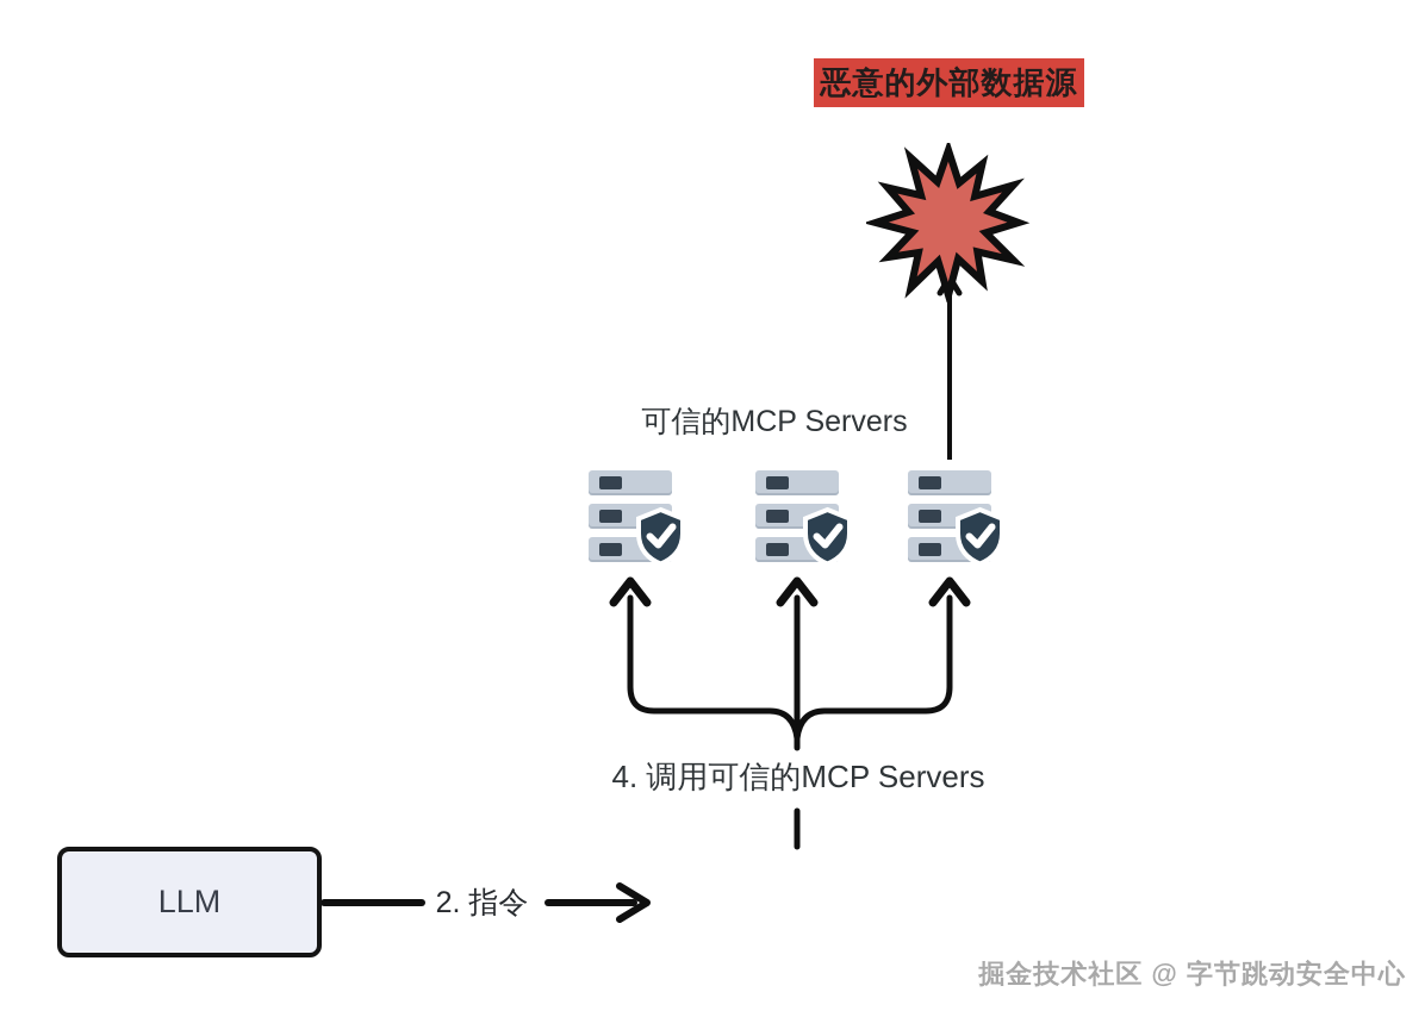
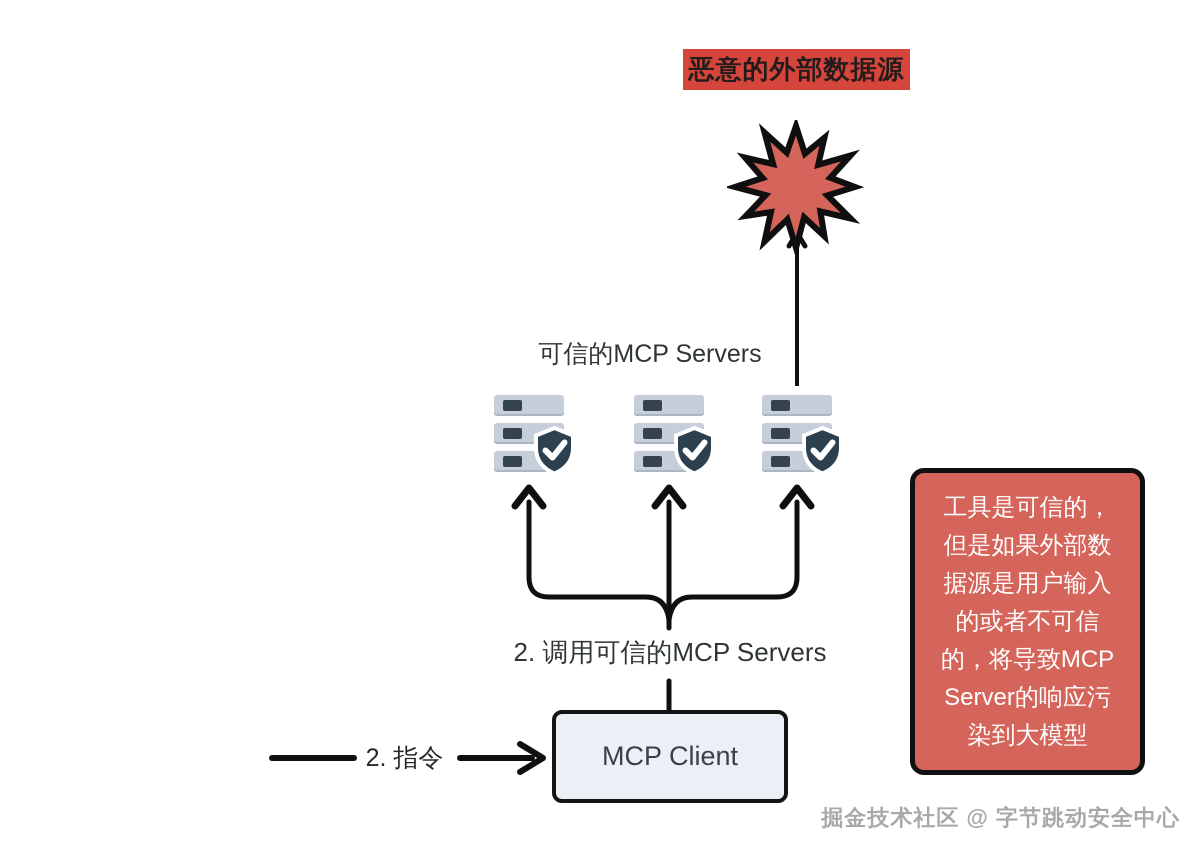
  恶意的外部数据源
  可信的MCP Servers
- 4. 调用可信的MCP Servers
+ 2. 调用可信的MCP Servers
- LLM
  2. 指令
+ MCP Client
+ 工具是可信的，
+ 但是如果外部数
+ 据源是用户输入
+ 的或者不可信
+ 的，将导致MCP
+ Server的响应污
+ 染到大模型
  掘金技术社区 @ 字节跳动安全中心
